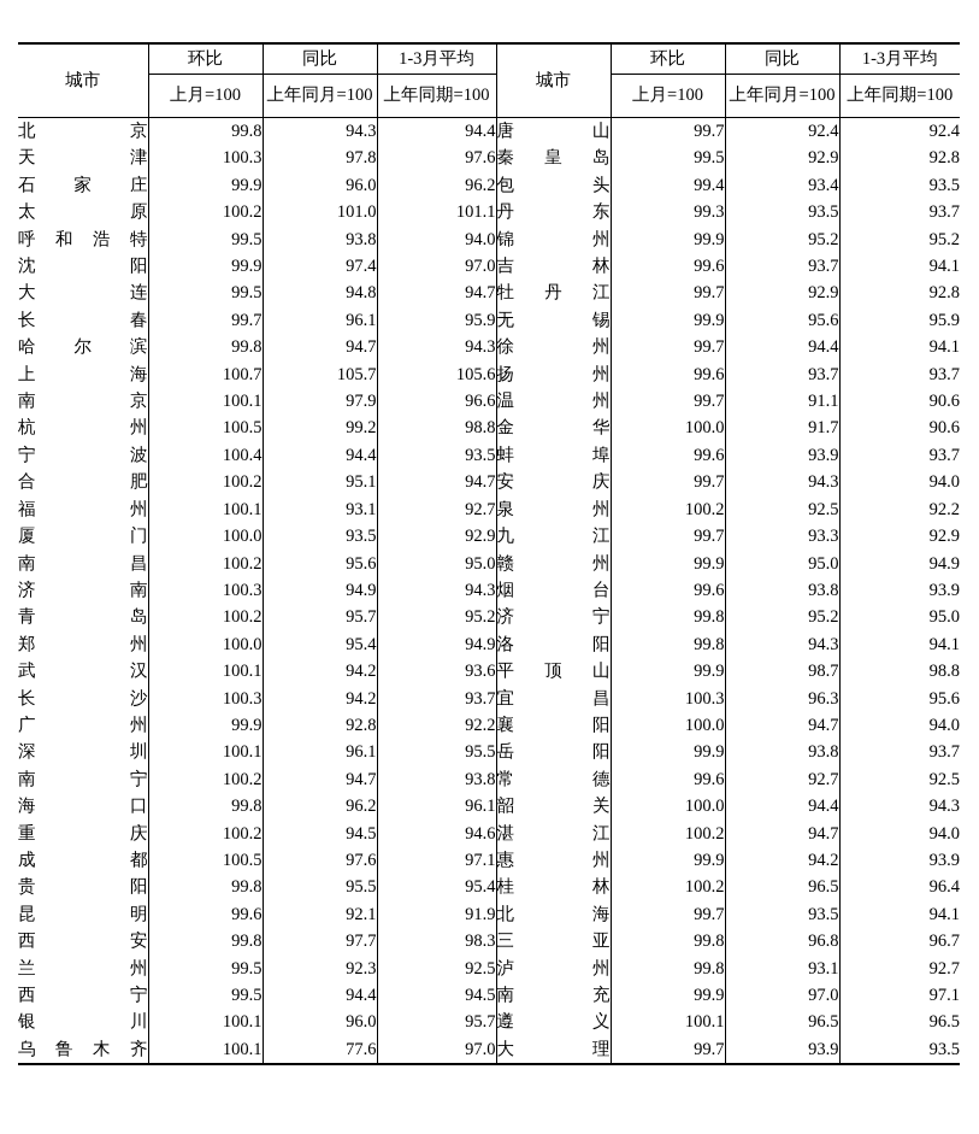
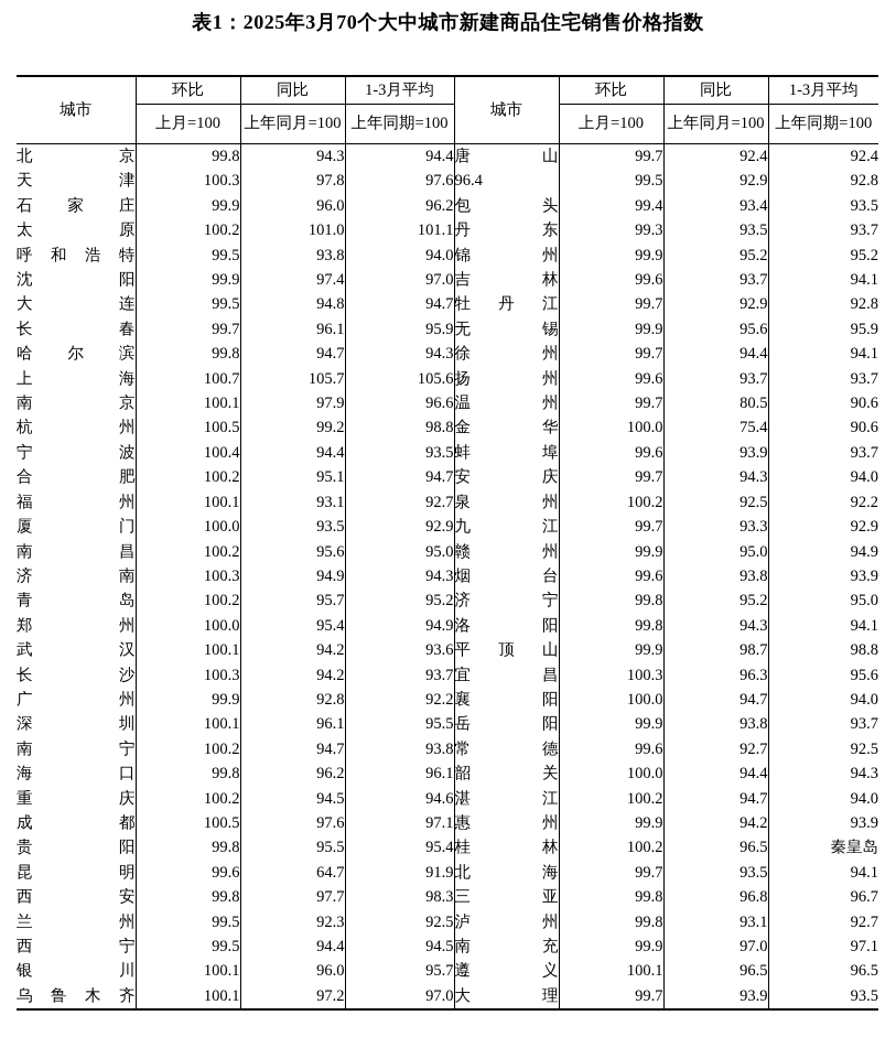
+ 表1：2025年3月70个大中城市新建商品住宅销售价格指数
  城市	环比	同比	1-3月平均	城市	环比	同比	1-3月平均
  上月=100	上年同月=100	上年同期=100	上月=100	上年同月=100	上年同期=100
  北京	99.8	94.3	94.4	唐山	99.7	92.4	92.4
- 天津	100.3	97.8	97.6	秦皇岛	99.5	92.9	92.8
+ 天津	100.3	97.8	97.6	96.4	99.5	92.9	92.8
  石家庄	99.9	96.0	96.2	包头	99.4	93.4	93.5
  太原	100.2	101.0	101.1	丹东	99.3	93.5	93.7
  呼和浩特	99.5	93.8	94.0	锦州	99.9	95.2	95.2
  沈阳	99.9	97.4	97.0	吉林	99.6	93.7	94.1
  大连	99.5	94.8	94.7	牡丹江	99.7	92.9	92.8
  长春	99.7	96.1	95.9	无锡	99.9	95.6	95.9
  哈尔滨	99.8	94.7	94.3	徐州	99.7	94.4	94.1
  上海	100.7	105.7	105.6	扬州	99.6	93.7	93.7
- 南京	100.1	97.9	96.6	温州	99.7	91.1	90.6
+ 南京	100.1	97.9	96.6	温州	99.7	80.5	90.6
- 杭州	100.5	99.2	98.8	金华	100.0	91.7	90.6
+ 杭州	100.5	99.2	98.8	金华	100.0	75.4	90.6
  宁波	100.4	94.4	93.5	蚌埠	99.6	93.9	93.7
  合肥	100.2	95.1	94.7	安庆	99.7	94.3	94.0
  福州	100.1	93.1	92.7	泉州	100.2	92.5	92.2
  厦门	100.0	93.5	92.9	九江	99.7	93.3	92.9
  南昌	100.2	95.6	95.0	赣州	99.9	95.0	94.9
  济南	100.3	94.9	94.3	烟台	99.6	93.8	93.9
  青岛	100.2	95.7	95.2	济宁	99.8	95.2	95.0
  郑州	100.0	95.4	94.9	洛阳	99.8	94.3	94.1
  武汉	100.1	94.2	93.6	平顶山	99.9	98.7	98.8
  长沙	100.3	94.2	93.7	宜昌	100.3	96.3	95.6
  广州	99.9	92.8	92.2	襄阳	100.0	94.7	94.0
  深圳	100.1	96.1	95.5	岳阳	99.9	93.8	93.7
  南宁	100.2	94.7	93.8	常德	99.6	92.7	92.5
  海口	99.8	96.2	96.1	韶关	100.0	94.4	94.3
  重庆	100.2	94.5	94.6	湛江	100.2	94.7	94.0
  成都	100.5	97.6	97.1	惠州	99.9	94.2	93.9
- 贵阳	99.8	95.5	95.4	桂林	100.2	96.5	96.4
+ 贵阳	99.8	95.5	95.4	桂林	100.2	96.5	秦皇岛
- 昆明	99.6	92.1	91.9	北海	99.7	93.5	94.1
+ 昆明	99.6	64.7	91.9	北海	99.7	93.5	94.1
  西安	99.8	97.7	98.3	三亚	99.8	96.8	96.7
  兰州	99.5	92.3	92.5	泸州	99.8	93.1	92.7
  西宁	99.5	94.4	94.5	南充	99.9	97.0	97.1
  银川	100.1	96.0	95.7	遵义	100.1	96.5	96.5
- 乌鲁木齐	100.1	77.6	97.0	大理	99.7	93.9	93.5
+ 乌鲁木齐	100.1	97.2	97.0	大理	99.7	93.9	93.5
